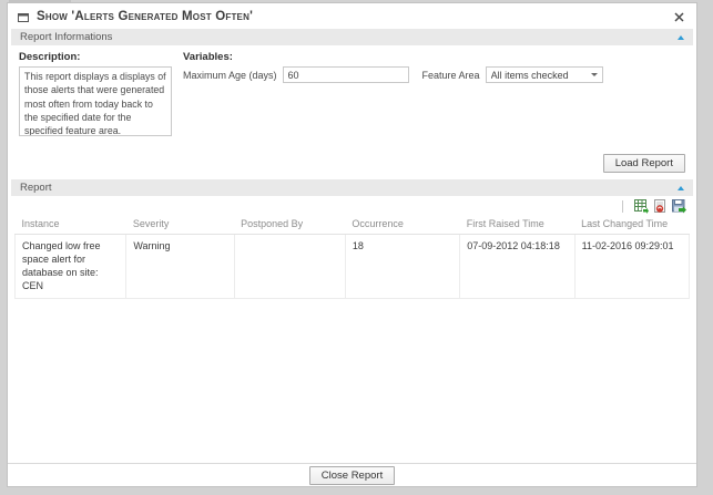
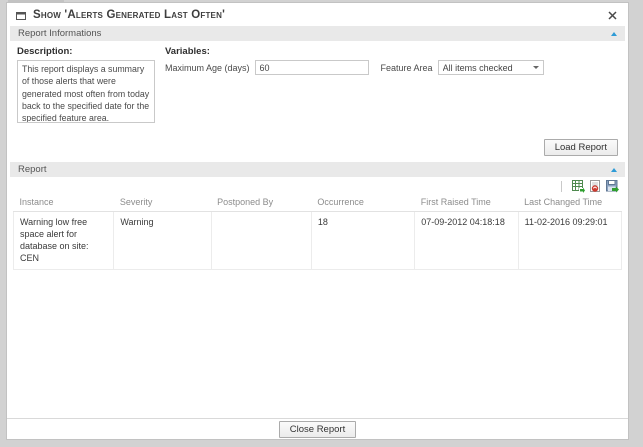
- Show 'Alerts Generated Most Often'
+ Show 'Alerts Generated Last Often'
  Report Informations
  Description:
- This report displays a displays of those alerts that were generated most often from today back to the specified date for the specified feature area.
+ This report displays a summary of those alerts that were generated most often from today back to the specified date for the specified feature area.
  Variables:
  Maximum Age (days)
  60
  Feature Area
  All items checked
  Load Report
  Report
  Instance	Severity	Postponed By	Occurrence	First Raised Time	Last Changed Time
- Changed low free space alert for database on site: CEN	Warning		18	07-09-2012 04:18:18	11-02-2016 09:29:01
+ Warning low free space alert for database on site: CEN	Warning		18	07-09-2012 04:18:18	11-02-2016 09:29:01
  Close Report
